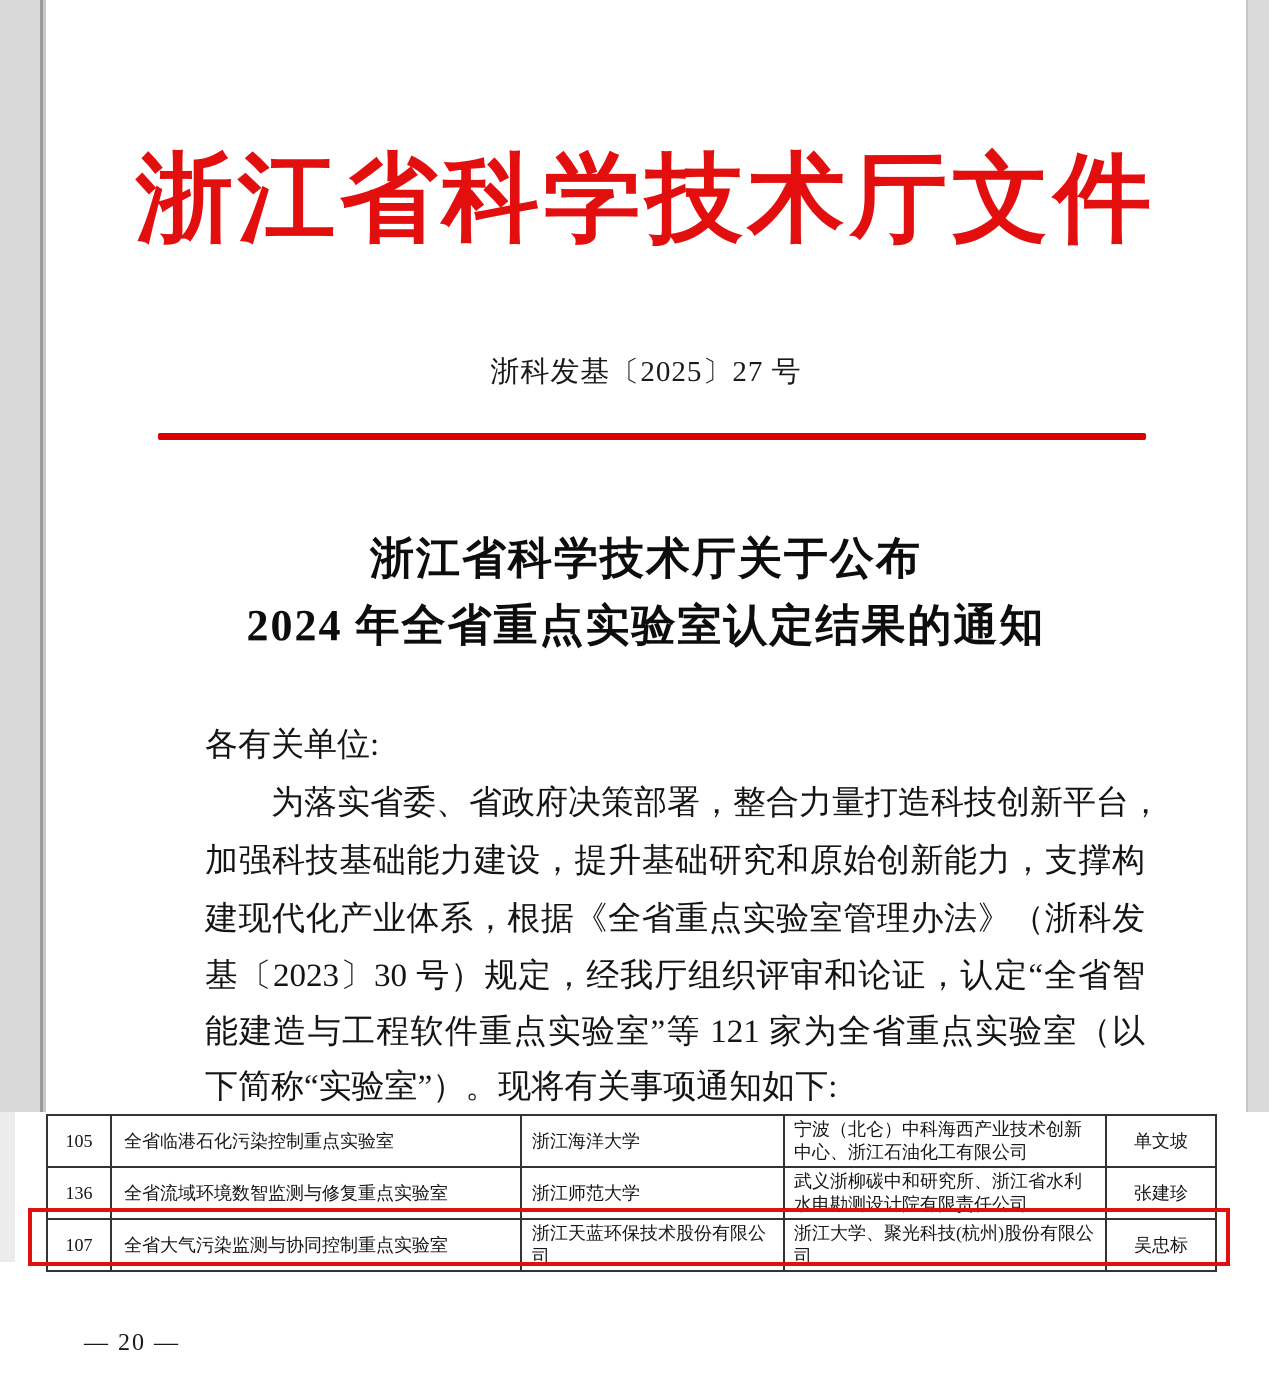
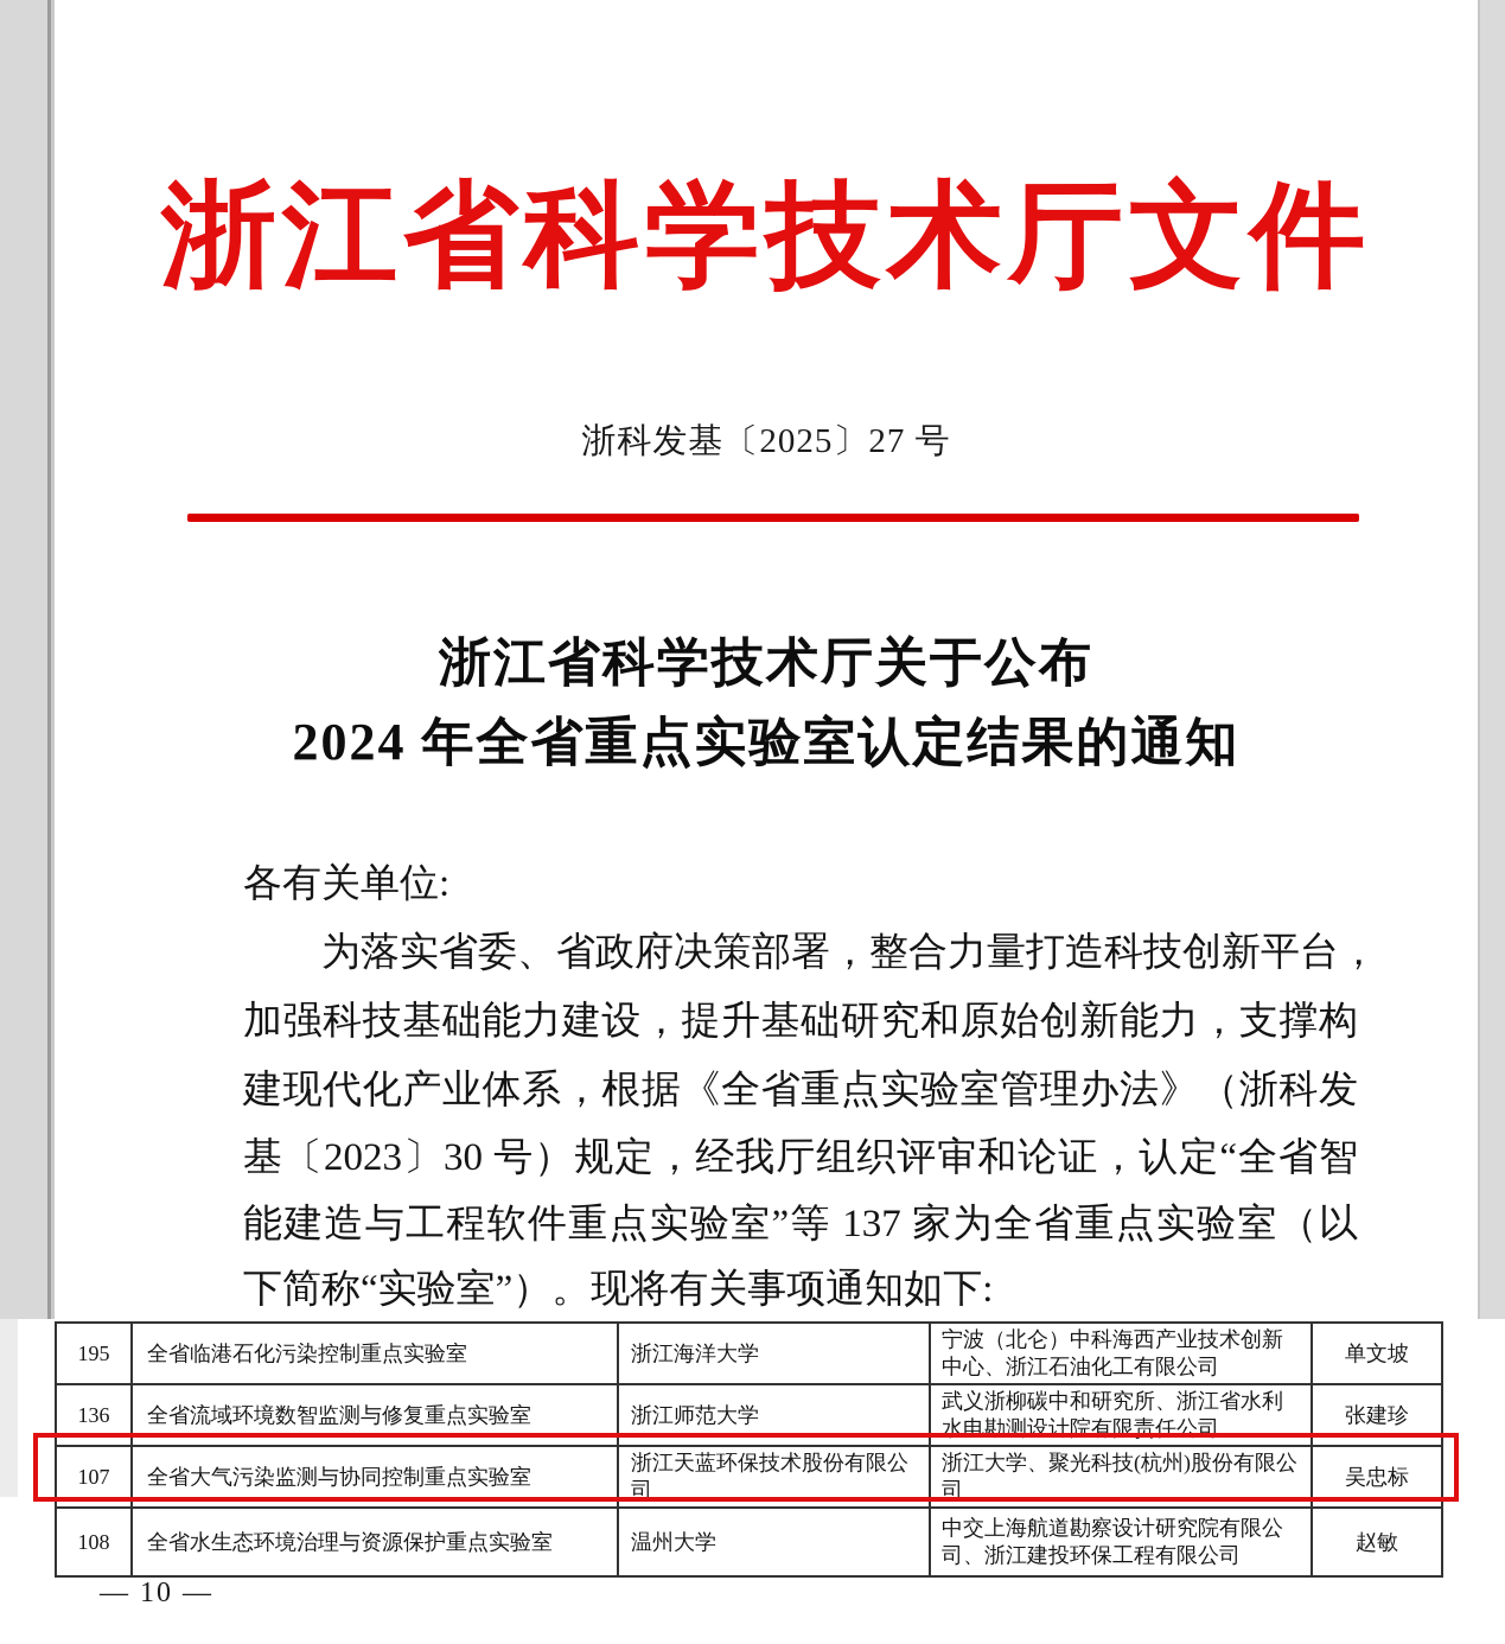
  浙江省科学技术厅文件
  浙科发基〔2025〕27 号
  浙江省科学技术厅关于公布
  2024 年全省重点实验室认定结果的通知
  各有关单位:
  为落实省委、省政府决策部署，整合力量打造科技创新平台，
  加强科技基础能力建设，提升基础研究和原始创新能力，支撑构
  建现代化产业体系，根据《全省重点实验室管理办法》（浙科发
  基〔2023〕30 号）规定，经我厅组织评审和论证，认定“全省智
- 能建造与工程软件重点实验室”等 121 家为全省重点实验室（以
+ 能建造与工程软件重点实验室”等 137 家为全省重点实验室（以
  下简称“实验室”）。现将有关事项通知如下:
- 105	全省临港石化污染控制重点实验室	浙江海洋大学	宁波（北仑）中科海西产业技术创新中心、浙江石油化工有限公司	单文坡
+ 195	全省临港石化污染控制重点实验室	浙江海洋大学	宁波（北仑）中科海西产业技术创新中心、浙江石油化工有限公司	单文坡
  136	全省流域环境数智监测与修复重点实验室	浙江师范大学	武义浙柳碳中和研究所、浙江省水利水电勘测设计院有限责任公司	张建珍
  107	全省大气污染监测与协同控制重点实验室	浙江天蓝环保技术股份有限公司	浙江大学、聚光科技(杭州)股份有限公司	吴忠标
+ 108	全省水生态环境治理与资源保护重点实验室	温州大学	中交上海航道勘察设计研究院有限公司、浙江建投环保工程有限公司	赵敏
- — 20 —
+ — 10 —
